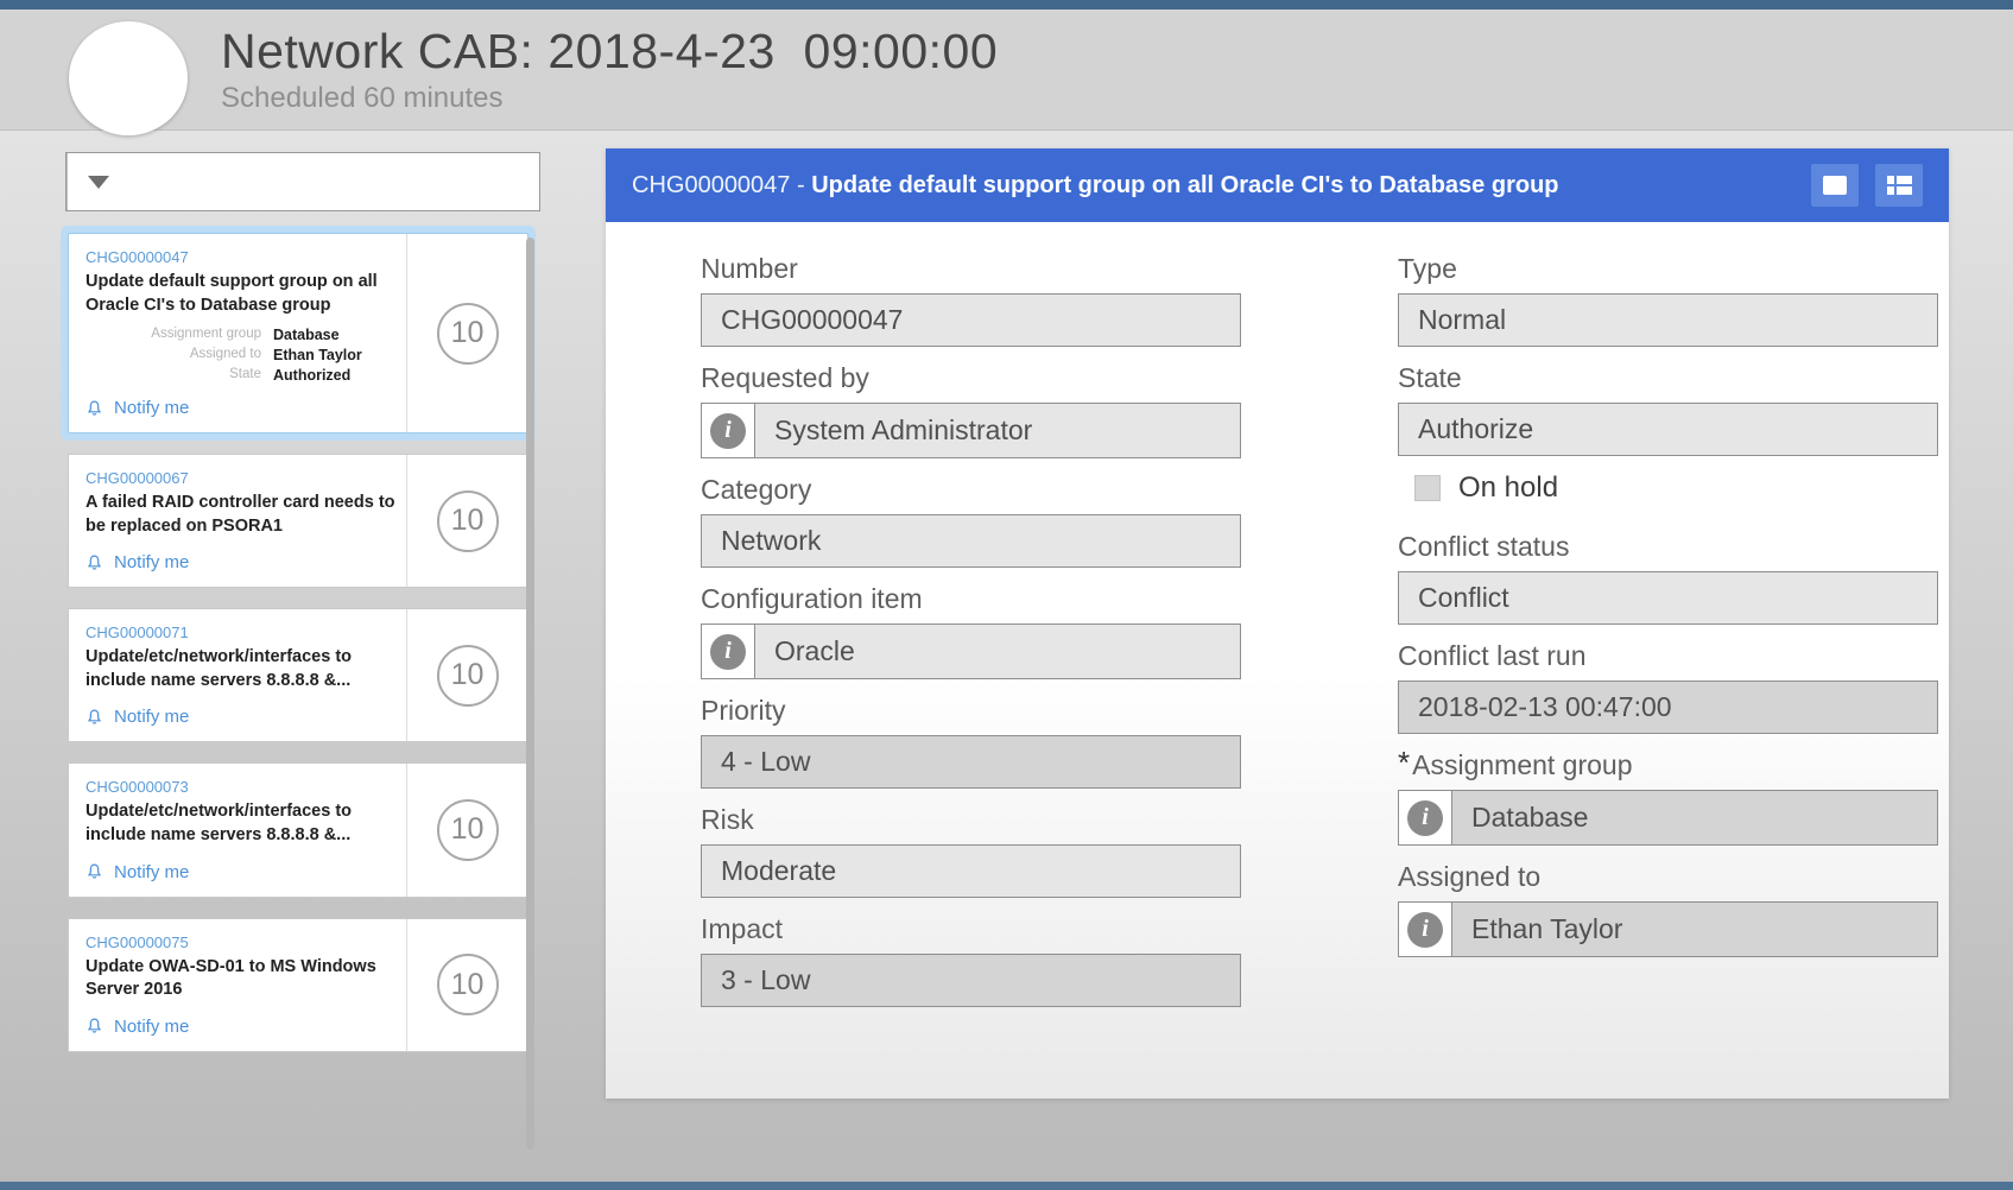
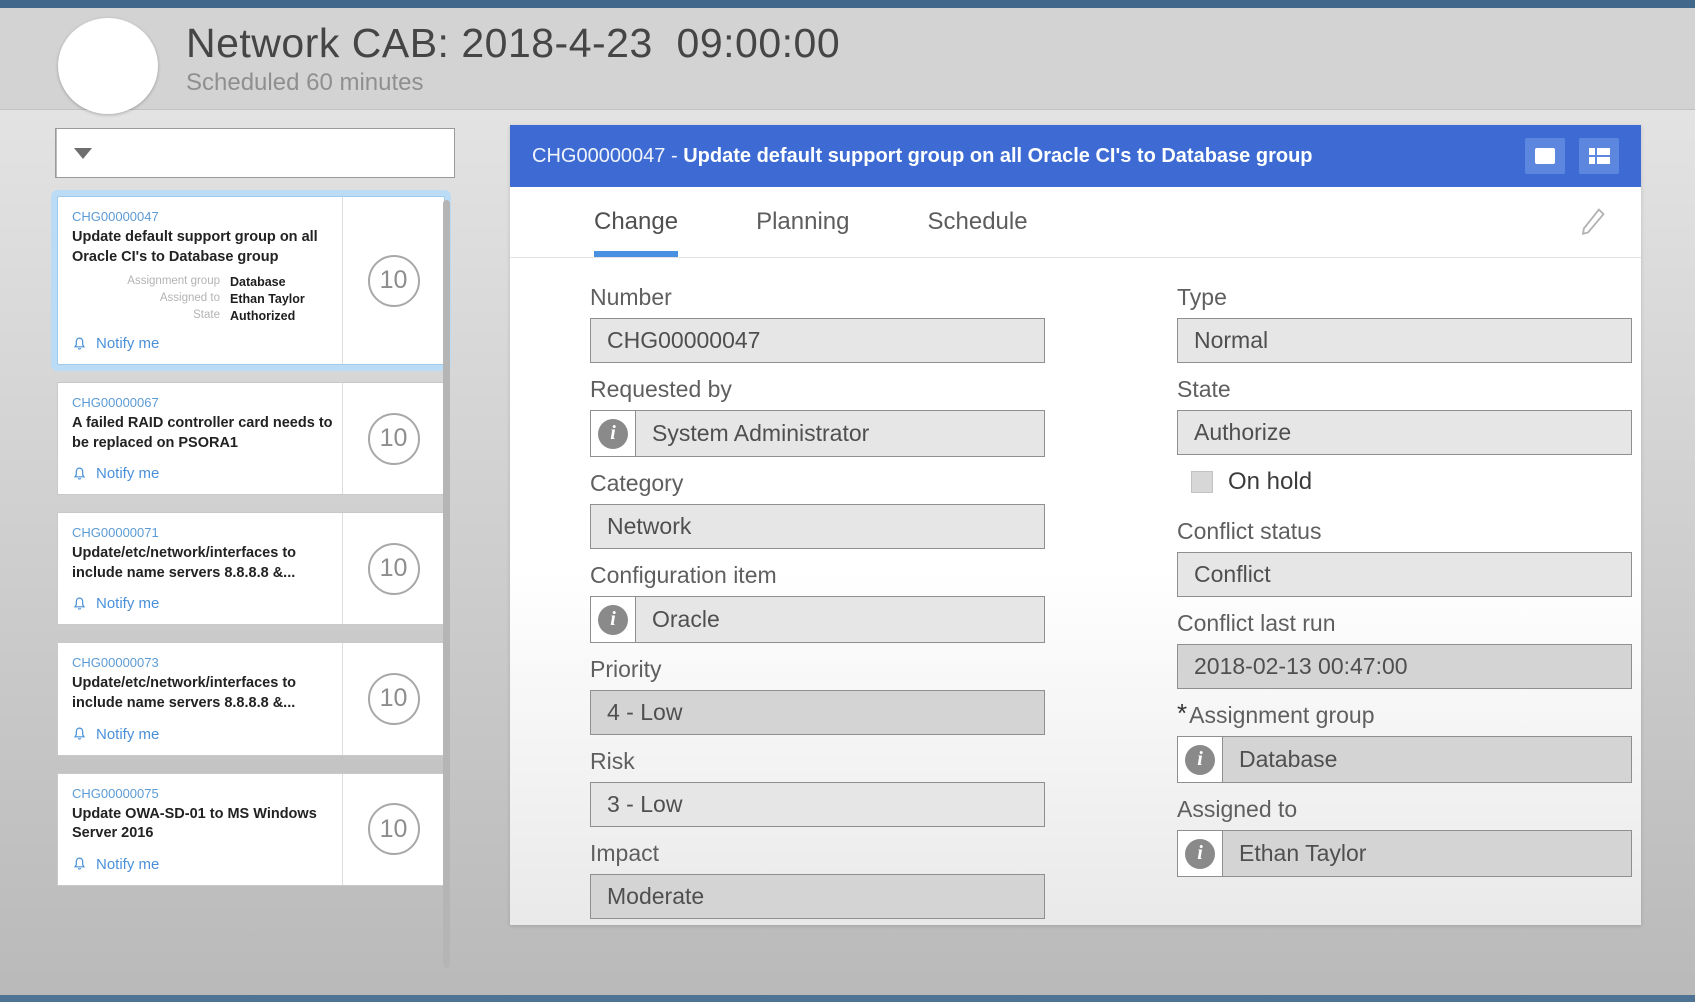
  Network CAB: 2018-4-23 09:00:00
  Scheduled 60 minutes
  CHG00000047
  Update default support group on all Oracle CI's to Database group
  Assignment group
  Database
  Assigned to
  Ethan Taylor
  State
  Authorized
  Notify me
  10
  CHG00000067
  A failed RAID controller card needs to be replaced on PSORA1
  Notify me
  10
  CHG00000071
  Update/etc/network/interfaces to include name servers 8.8.8.8 &...
  Notify me
  10
  CHG00000073
  Update/etc/network/interfaces to include name servers 8.8.8.8 &...
  Notify me
  10
  CHG00000075
  Update OWA-SD-01 to MS Windows Server 2016
  Notify me
  10
  CHG00000047 - Update default support group on all Oracle CI's to Database group
+ Change
+ Planning
+ Schedule
  Number
  CHG00000047
  Requested by
  i
  System Administrator
  Category
  Network
  Configuration item
  i
  Oracle
  Priority
  4 - Low
  Risk
- Moderate
+ 3 - Low
  Impact
- 3 - Low
+ Moderate
  Type
  Normal
  State
  Authorize
  On hold
  Conflict status
  Conflict
  Conflict last run
  2018-02-13 00:47:00
  *
  Assignment group
  i
  Database
  Assigned to
  i
  Ethan Taylor
